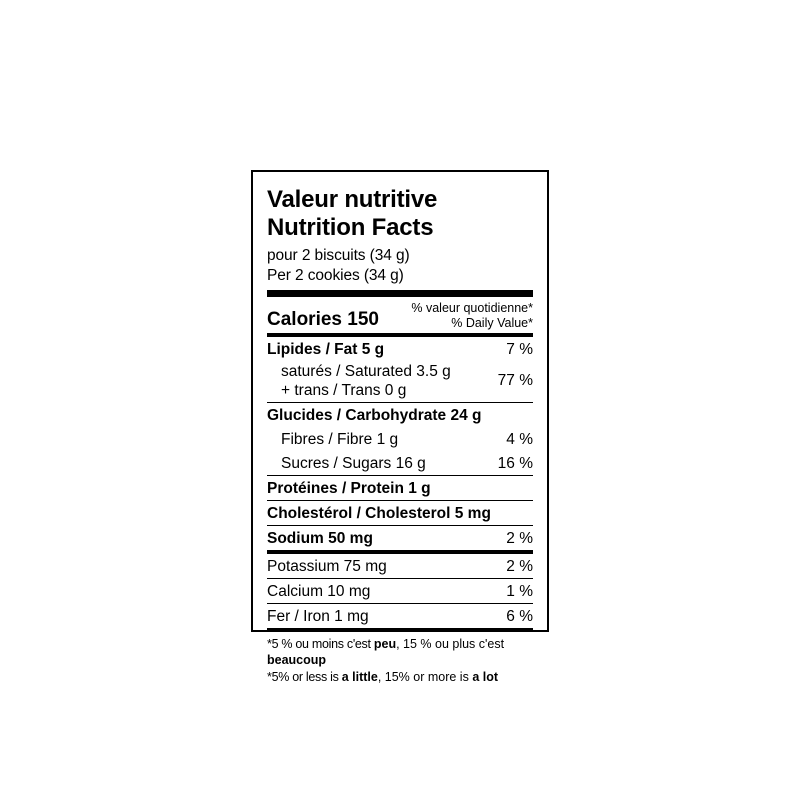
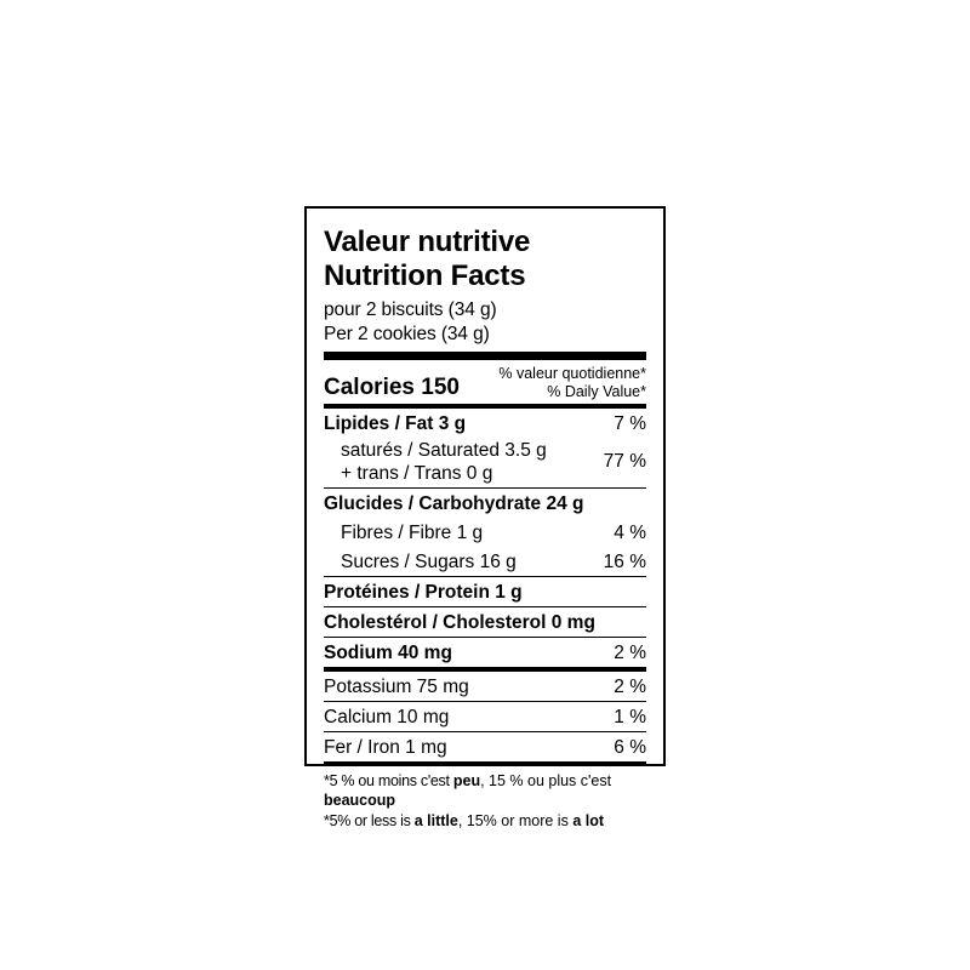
  Valeur nutritive
  Nutrition Facts
  pour 2 biscuits (34 g)
  Per 2 cookies (34 g)
  Calories 150
  % valeur quotidienne*
  % Daily Value*
- Lipides / Fat 5 g
+ Lipides / Fat 3 g
  7 %
  saturés / Saturated 3.5 g
  + trans / Trans 0 g
  77 %
  Glucides / Carbohydrate 24 g
  Fibres / Fibre 1 g
  4 %
  Sucres / Sugars 16 g
  16 %
  Protéines / Protein 1 g
- Cholestérol / Cholesterol 5 mg
+ Cholestérol / Cholesterol 0 mg
- Sodium 50 mg
+ Sodium 40 mg
  2 %
  Potassium 75 mg
  2 %
  Calcium 10 mg
  1 %
  Fer / Iron 1 mg
  6 %
  *5 % ou moins c'est peu, 15 % ou plus c'est beaucoup
  *5% or less is a little, 15% or more is a lot
